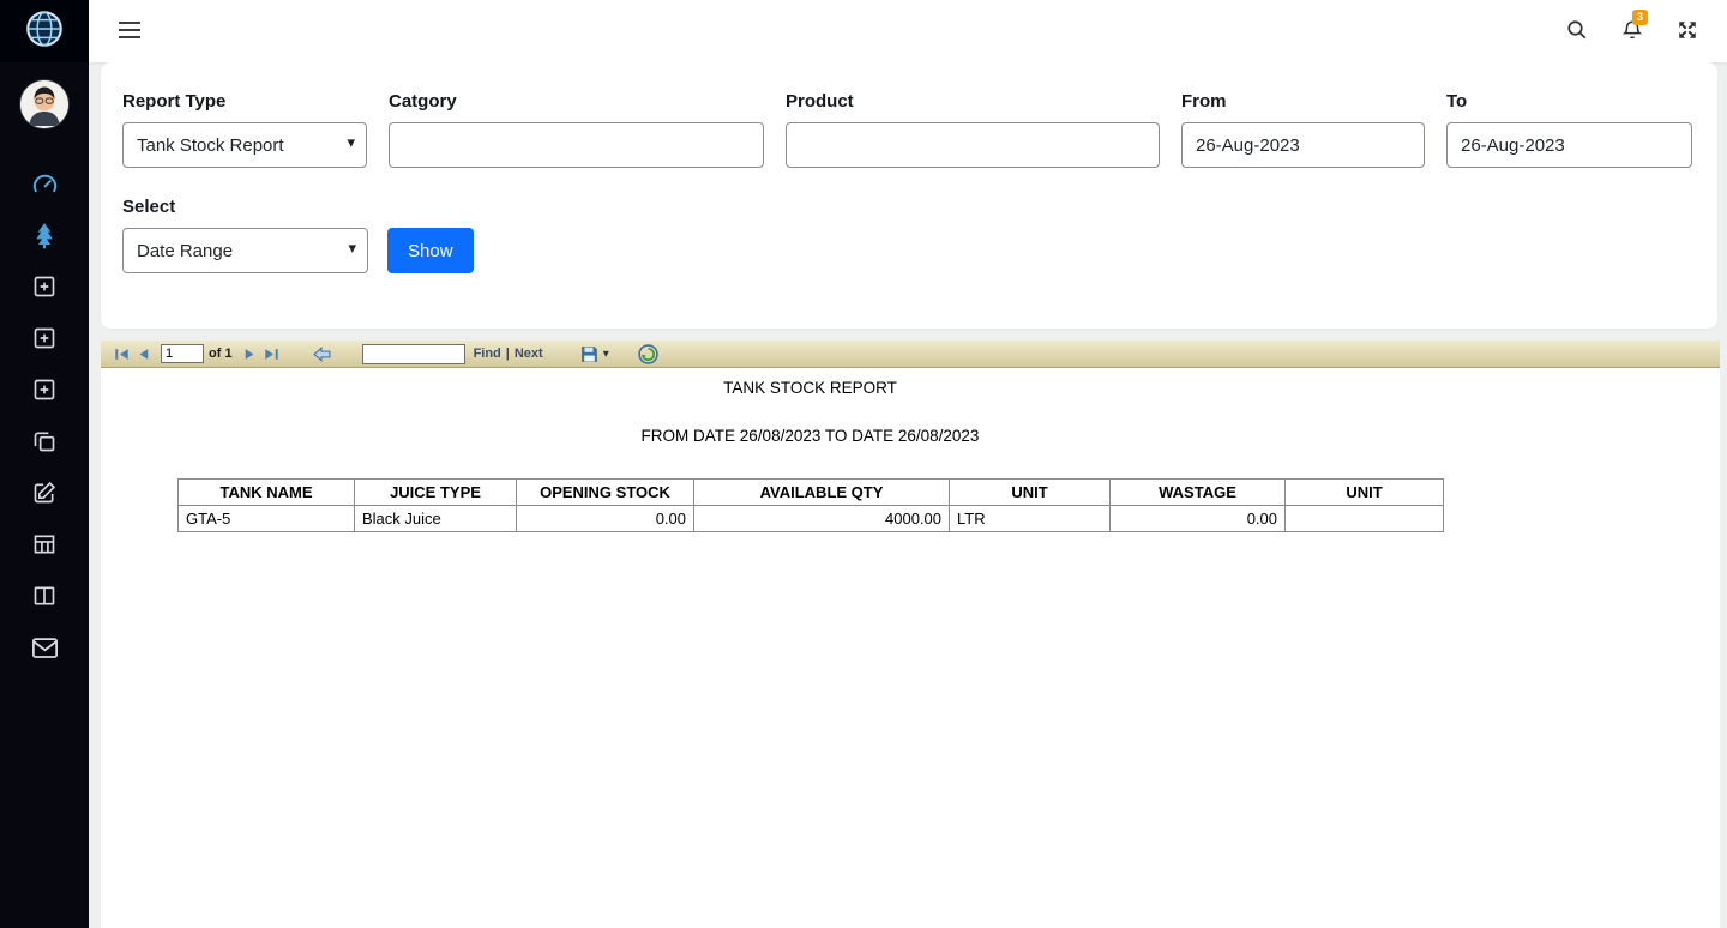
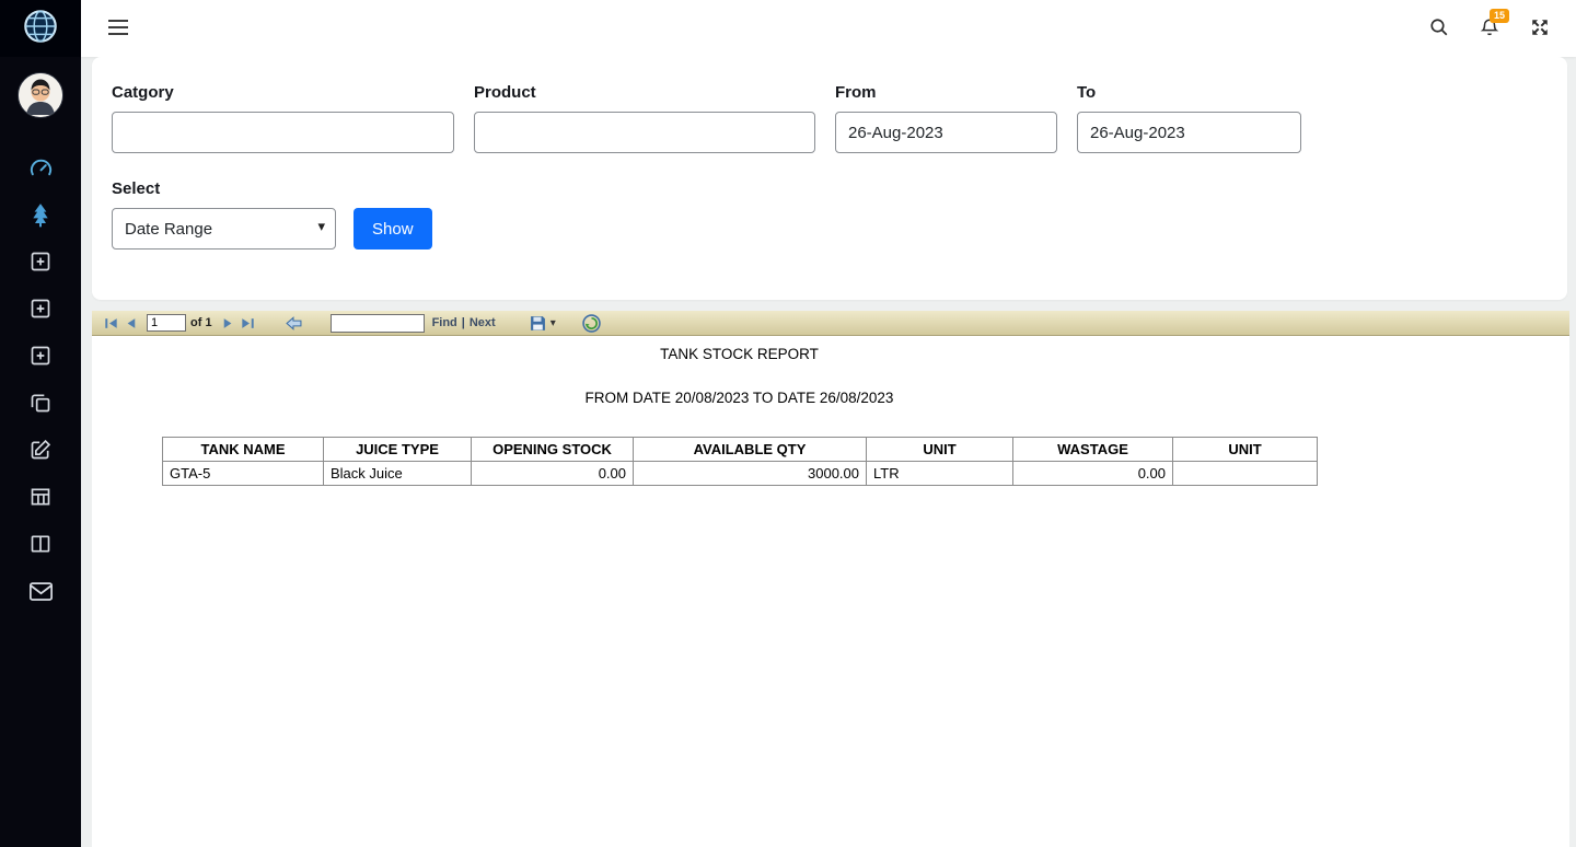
- 3
+ 15
- Report Type
- Tank Stock Report
  Catgory
  Product
  From
  26-Aug-2023
  To
  26-Aug-2023
  Select
  Date Range
  Show
  1
  of 1
  Find
  |
  Next
  ▾
  TANK STOCK REPORT
- FROM DATE 26/08/2023 TO DATE 26/08/2023
+ FROM DATE 20/08/2023 TO DATE 26/08/2023
  TANK NAME	JUICE TYPE	OPENING STOCK	AVAILABLE QTY	UNIT	WASTAGE	UNIT
- GTA-5	Black Juice	0.00	4000.00	LTR	0.00
+ GTA-5	Black Juice	0.00	3000.00	LTR	0.00
